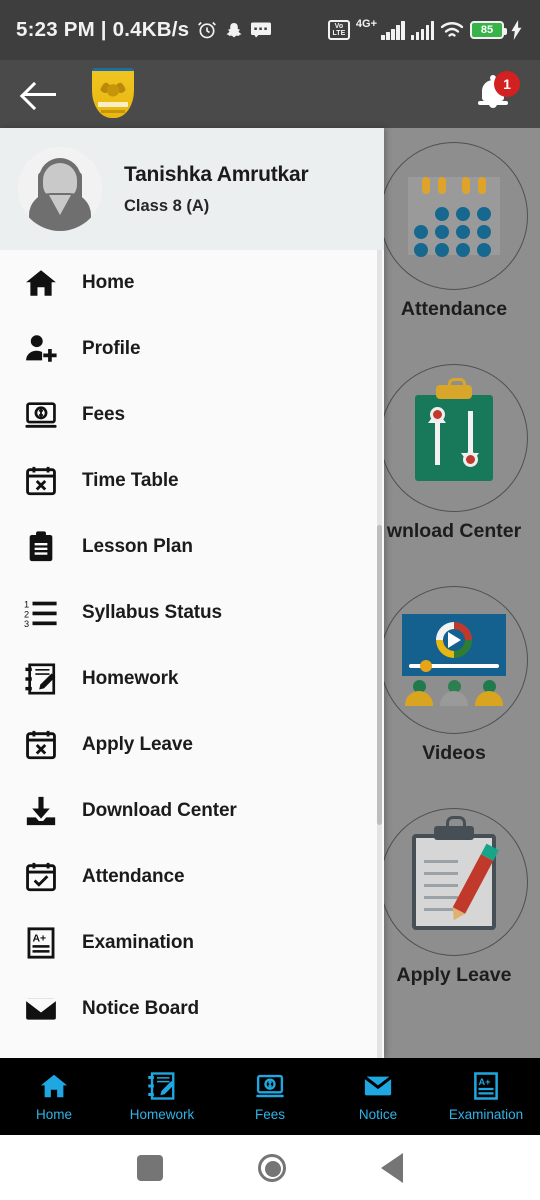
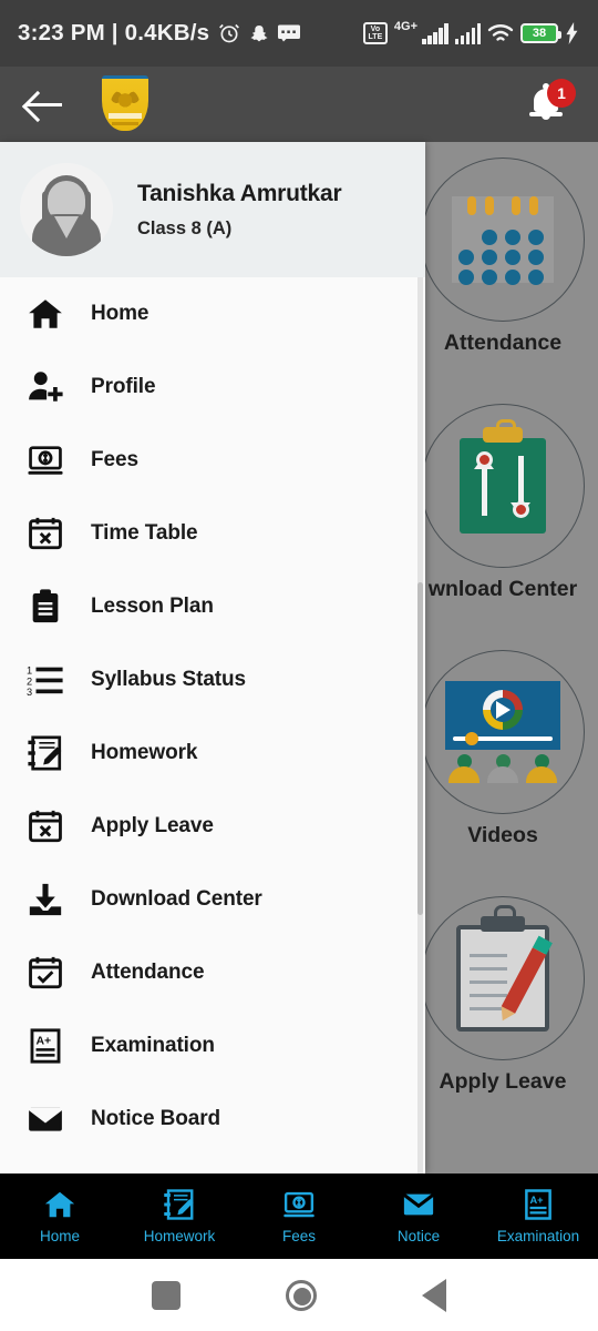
- 5:23 PM | 0.4KB/s
+ 3:23 PM | 0.4KB/s
  4G+
- 85
+ 38
  1
  Attendance
  wnload Center
  Videos
  Apply Leave
  Tanishka Amrutkar
  Class 8 (A)
  Home
  Profile
  Fees
  Time Table
  Lesson Plan
  1
  2
  3
  Syllabus Status
  Homework
  Apply Leave
  Download Center
  Attendance
  A+
  Examination
  Notice Board
  Home
  Homework
  Fees
  Notice
  A+
  Examination
